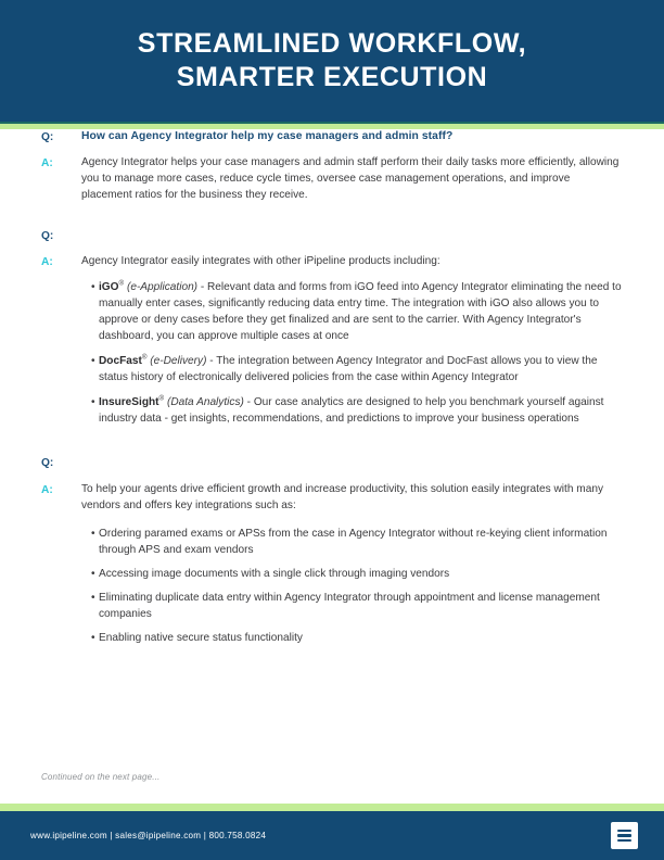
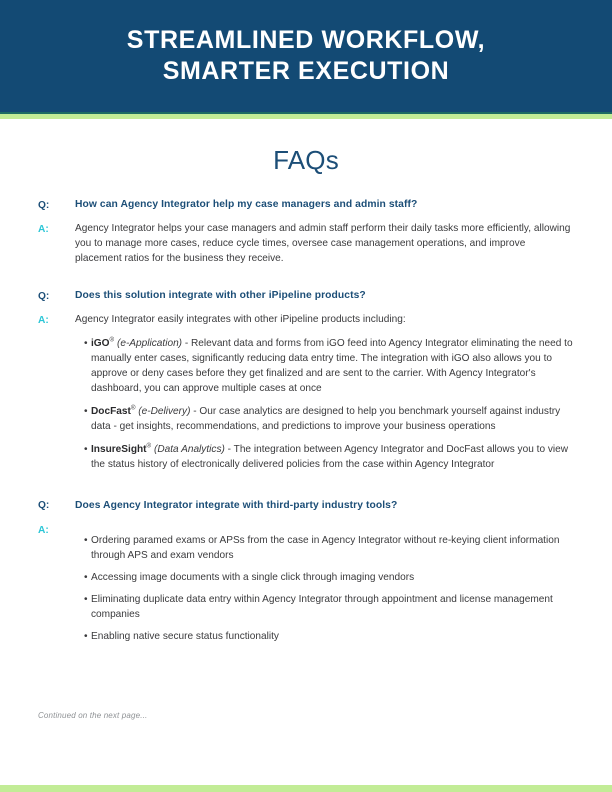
  STREAMLINED WORKFLOW,
  SMARTER EXECUTION
+ FAQs
  Q:
  How can Agency Integrator help my case managers and admin staff?
  A:
  Agency Integrator helps your case managers and admin staff perform their daily tasks more efficiently, allowing you to manage more cases, reduce cycle times, oversee case management operations, and improve placement ratios for the business they receive.
  Q:
+ Does this solution integrate with other iPipeline products?
  A:
  Agency Integrator easily integrates with other iPipeline products including:
  •
  iGO (e-Application) - Relevant data and forms from iGO feed into Agency Integrator eliminating the need to manually enter cases, significantly reducing data entry time. The integration with iGO also allows you to approve or deny cases before they get finalized and are sent to the carrier. With Agency Integrator's dashboard, you can approve multiple cases at once
  •
- DocFast (e-Delivery) - The integration between Agency Integrator and DocFast allows you to view the status history of electronically delivered policies from the case within Agency Integrator
+ DocFast (e-Delivery) - Our case analytics are designed to help you benchmark yourself against industry data - get insights, recommendations, and predictions to improve your business operations
  •
- InsureSight (Data Analytics) - Our case analytics are designed to help you benchmark yourself against industry data - get insights, recommendations, and predictions to improve your business operations
+ InsureSight (Data Analytics) - The integration between Agency Integrator and DocFast allows you to view the status history of electronically delivered policies from the case within Agency Integrator
  Q:
+ Does Agency Integrator integrate with third-party industry tools?
  A:
- To help your agents drive efficient growth and increase productivity, this solution easily integrates with many vendors and offers key integrations such as:
  •
  Ordering paramed exams or APSs from the case in Agency Integrator without re-keying client information through APS and exam vendors
  •
  Accessing image documents with a single click through imaging vendors
  •
  Eliminating duplicate data entry within Agency Integrator through appointment and license management companies
  •
  Enabling native secure status functionality
  Continued on the next page...
- www.ipipeline.com | sales@ipipeline.com | 800.758.0824
